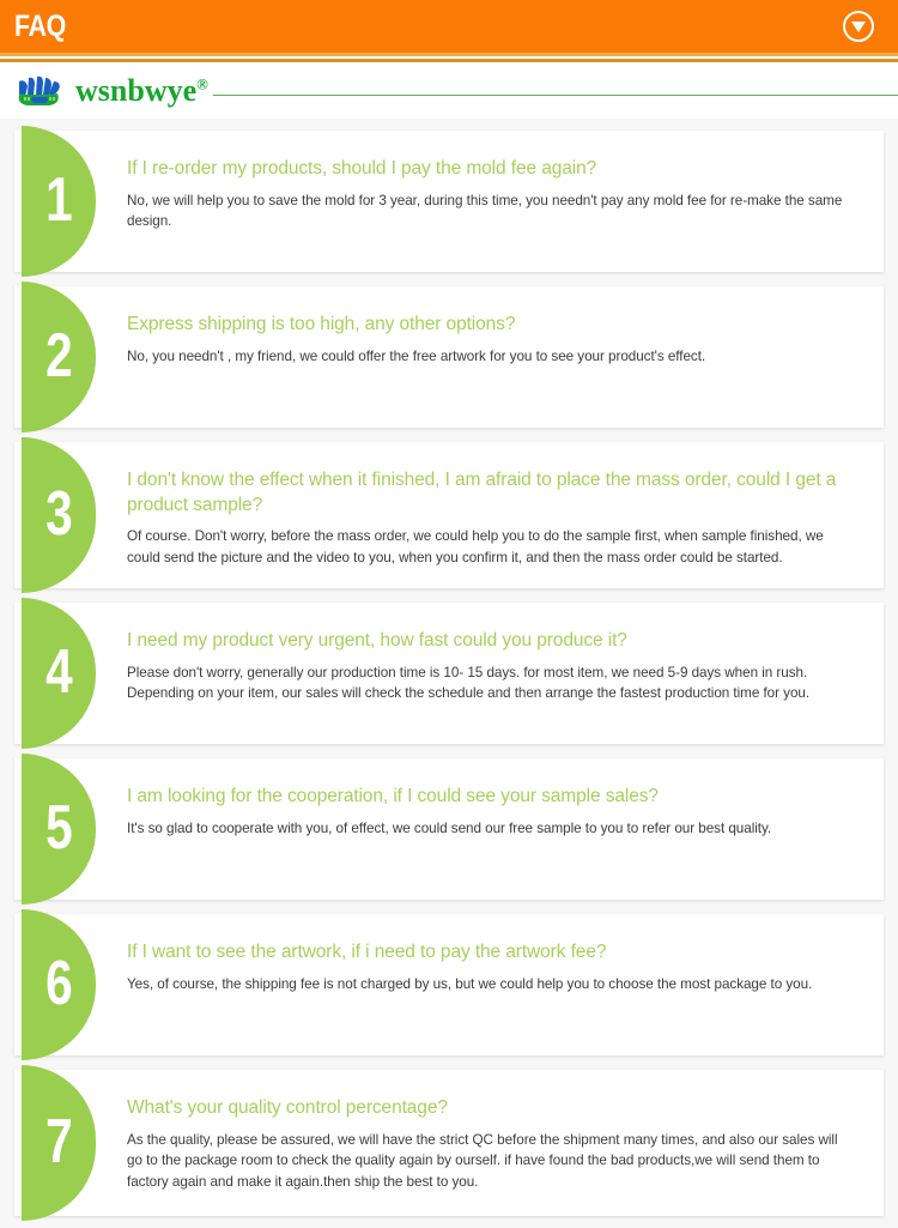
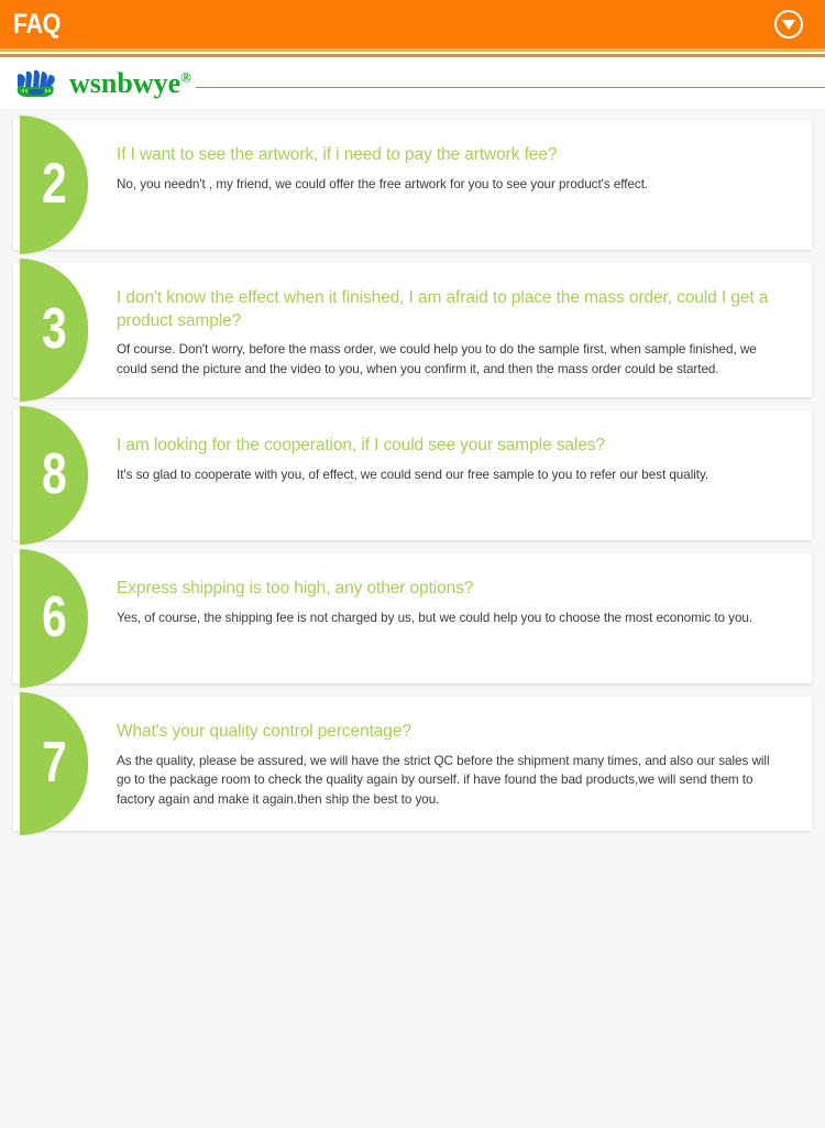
  FAQ
  wsnbwye®
- 1
- If I re-order my products, should I pay the mold fee again?
- No, we will help you to save the mold for 3 year, during this time, you needn't pay any mold fee for re-make the same design.
  2
- Express shipping is too high, any other options?
+ If I want to see the artwork, if i need to pay the artwork fee?
  No, you needn't , my friend, we could offer the free artwork for you to see your product's effect.
  3
  I don't know the effect when it finished, I am afraid to place the mass order, could I get a product sample?
  Of course. Don't worry, before the mass order, we could help you to do the sample first, when sample finished, we could send the picture and the video to you, when you confirm it, and then the mass order could be started.
- 4
- I need my product very urgent, how fast could you produce it?
- Please don't worry, generally our production time is 10- 15 days. for most item, we need 5-9 days when in rush. Depending on your item, our sales will check the schedule and then arrange the fastest production time for you.
- 5
+ 8
  I am looking for the cooperation, if I could see your sample sales?
  It's so glad to cooperate with you, of effect, we could send our free sample to you to refer our best quality.
  6
- If I want to see the artwork, if i need to pay the artwork fee?
+ Express shipping is too high, any other options?
- Yes, of course, the shipping fee is not charged by us, but we could help you to choose the most package to you.
+ Yes, of course, the shipping fee is not charged by us, but we could help you to choose the most economic to you.
  7
  What's your quality control percentage?
  As the quality, please be assured, we will have the strict QC before the shipment many times, and also our sales will go to the package room to check the quality again by ourself. if have found the bad products,we will send them to factory again and make it again.then ship the best to you.
